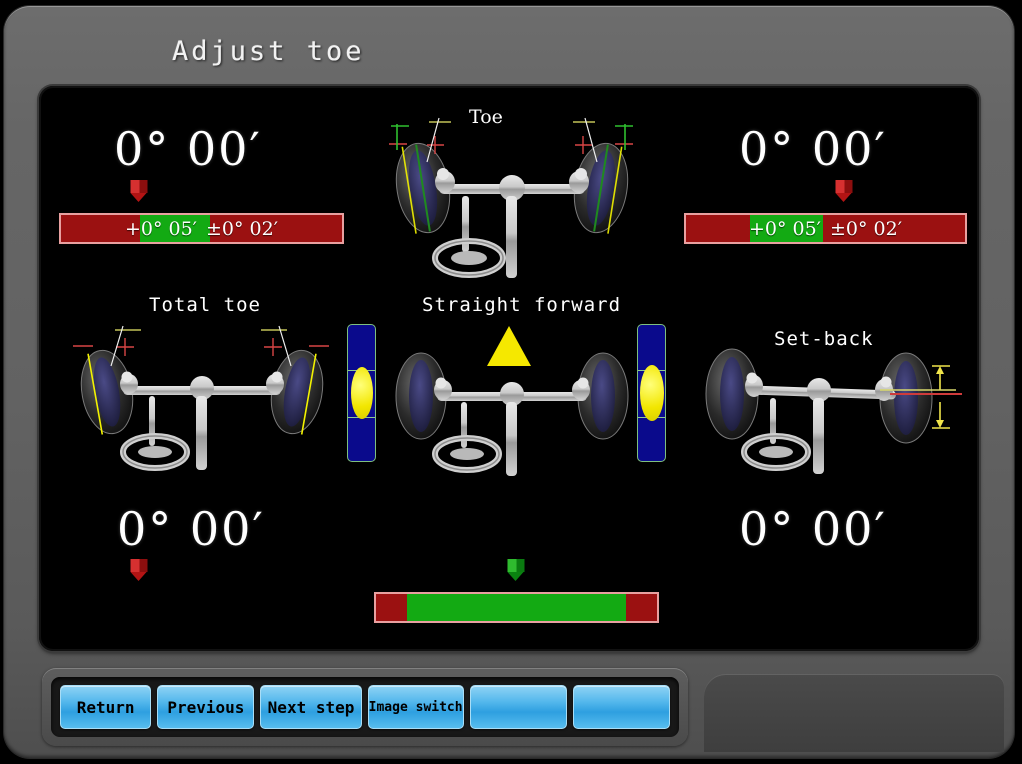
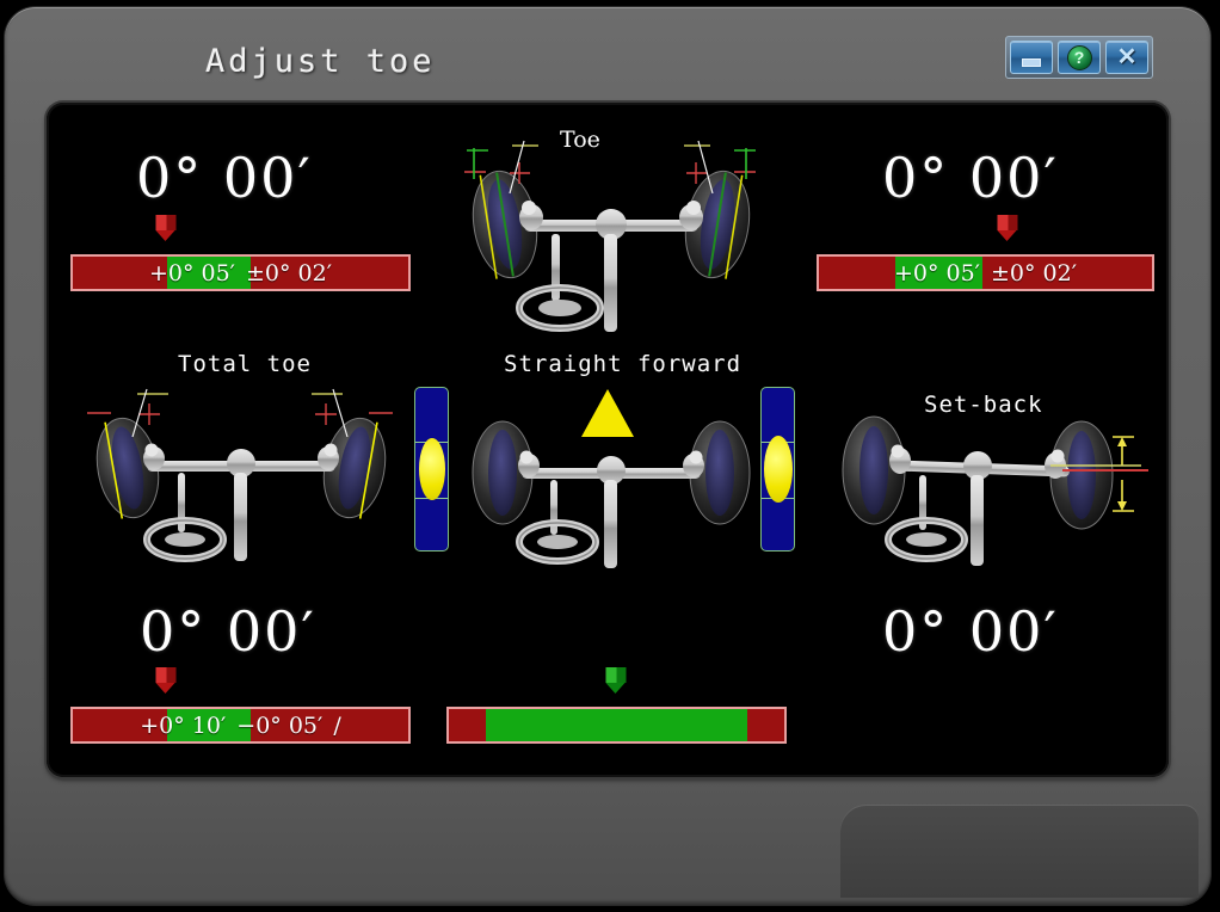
  Adjust toe
+ ?
+ ✕
  Toe
  0° 00′
  +0° 05′
  ±0° 02′
  0° 00′
  +0° 05′
  ±0° 02′
  Total toe
  Straight forward
  Set-back
  0° 00′
+ +0° 10′
+ −0° 05′
+ /
  0° 00′
- Return
- Previous
- Next step
- Image switch
